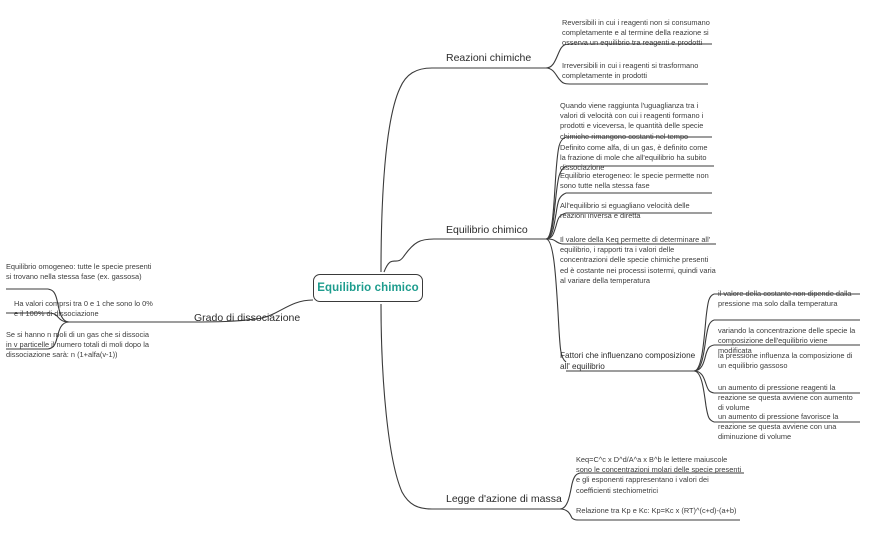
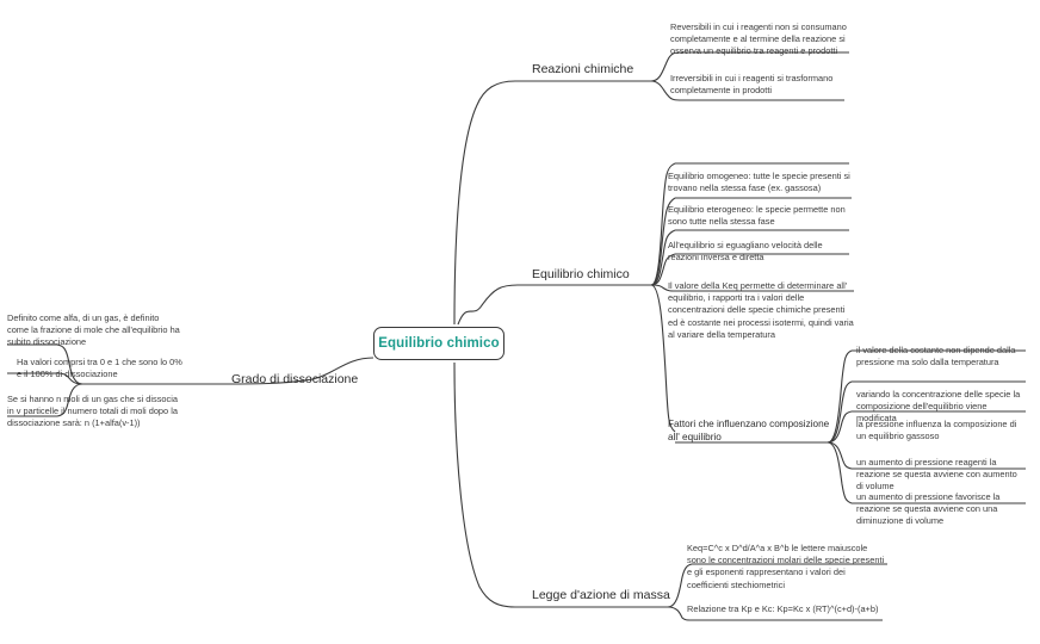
  Equilibrio chimico
  Reazioni chimiche
  Equilibrio chimico
  Legge d'azione di massa
  Grado di dissociazione
  Reversibili in cui i reagenti non si consumano completamente e al termine della reazione si osserva un equilibrio tra reagenti e prodotti
  Irreversibili in cui i reagenti si trasformano completamente in prodotti
- Quando viene raggiunta l'uguaglianza tra i valori di velocità con cui i reagenti formano i prodotti e viceversa, le quantità delle specie chimiche rimangono costanti nel tempo
- Definito come alfa, di un gas, è definito come la frazione di mole che all'equilibrio ha subito dissociazione
+ Equilibrio omogeneo: tutte le specie presenti si trovano nella stessa fase (ex. gassosa)
  Equilibrio eterogeneo: le specie permette non sono tutte nella stessa fase
  All'equilibrio si eguagliano velocità delle reazioni inversa e diretta
  Il valore della Keq permette di determinare all' equilibrio, i rapporti tra i valori delle concentrazioni delle specie chimiche presenti ed è costante nei processi isotermi, quindi varia al variare della temperatura
  Fattori che influenzano composizione all' equilibrio
  il valore della costante non dipende dalla pressione ma solo dalla temperatura
  variando la concentrazione delle specie la composizione dell'equilibrio viene modificata
  la pressione influenza la composizione di un equilibrio gassoso
  un aumento di pressione reagenti la reazione se questa avviene con aumento di volume
  un aumento di pressione favorisce la reazione se questa avviene con una diminuzione di volume
  Keq=C^c x D^d/A^a x B^b le lettere maiuscole sono le concentrazioni molari delle specie presenti e gli esponenti rappresentano i valori dei coefficienti stechiometrici
  Relazione tra Kp e Kc: Kp=Kc x (RT)^(c+d)-(a+b)
- Equilibrio omogeneo: tutte le specie presenti si trovano nella stessa fase (ex. gassosa)
+ Definito come alfa, di un gas, è definito come la frazione di mole che all'equilibrio ha subito dissociazione
  Ha valori comprsi tra 0 e 1 che sono lo 0% e il 100% di dissociazione
  Se si hanno n moli di un gas che si dissocia in v particelle il numero totali di moli dopo la dissociazione sarà: n (1+alfa(v-1))
